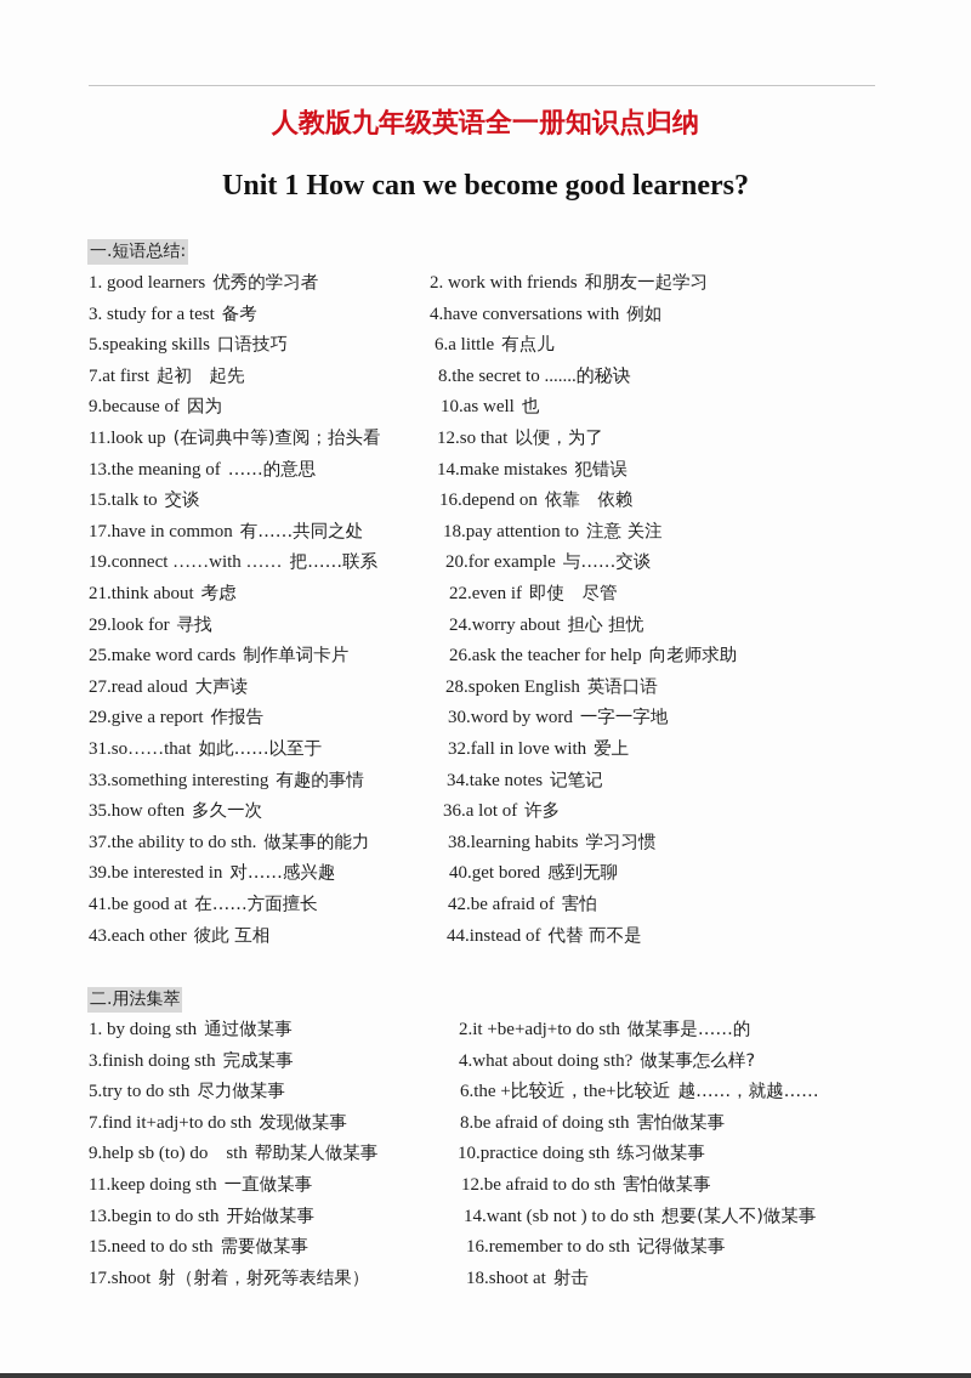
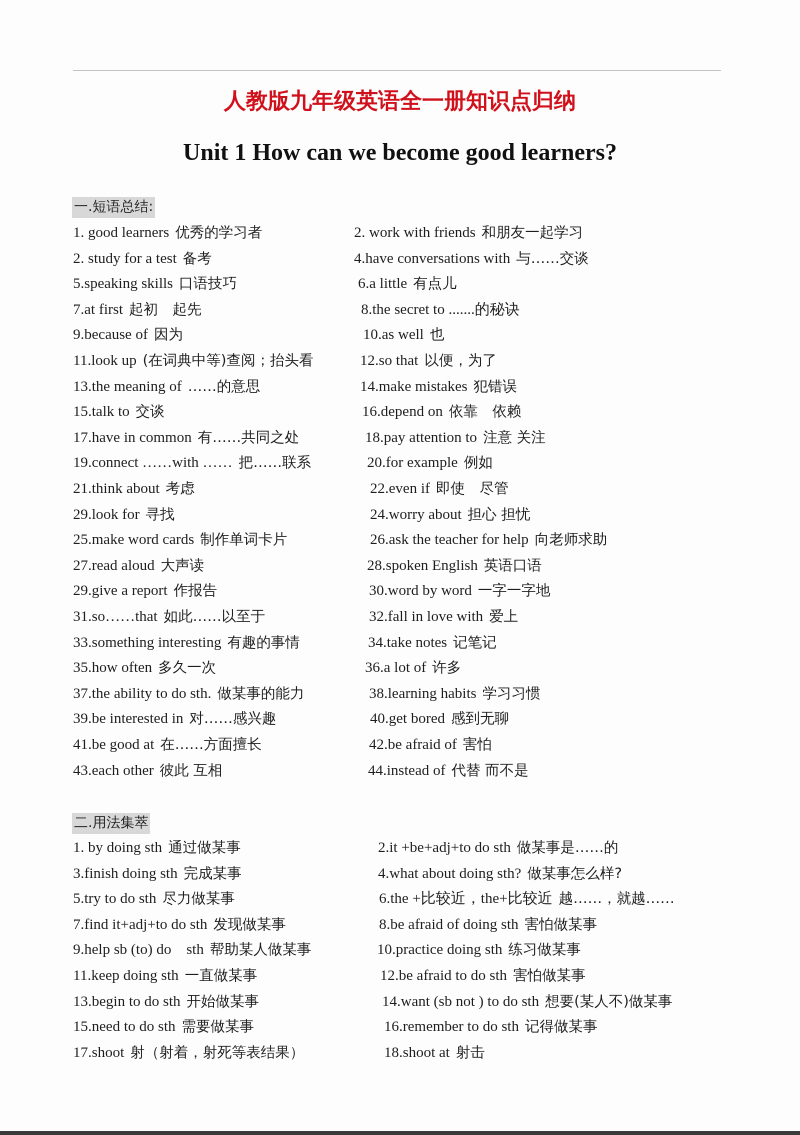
  人教版九年级英语全一册知识点归纳
  Unit 1 How can we become good learners?
  一.短语总结:
  1. good learners 优秀的学习者
  2. work with friends 和朋友一起学习
- 3. study for a test 备考
+ 2. study for a test 备考
- 4.have conversations with 例如
+ 4.have conversations with 与……交谈
  5.speaking skills 口语技巧
  6.a little 有点儿
  7.at first 起初 起先
  8.the secret to .......的秘诀
  9.because of 因为
  10.as well 也
  11.look up (在词典中等)查阅；抬头看
  12.so that 以便，为了
  13.the meaning of ……的意思
  14.make mistakes 犯错误
  15.talk to 交谈
  16.depend on 依靠 依赖
  17.have in common 有……共同之处
  18.pay attention to 注意 关注
  19.connect ……with …… 把……联系
- 20.for example 与……交谈
+ 20.for example 例如
  21.think about 考虑
  22.even if 即使 尽管
  29.look for 寻找
  24.worry about 担心 担忧
  25.make word cards 制作单词卡片
  26.ask the teacher for help 向老师求助
  27.read aloud 大声读
  28.spoken English 英语口语
  29.give a report 作报告
  30.word by word 一字一字地
  31.so……that 如此……以至于
  32.fall in love with 爱上
  33.something interesting 有趣的事情
  34.take notes 记笔记
  35.how often 多久一次
  36.a lot of 许多
  37.the ability to do sth. 做某事的能力
  38.learning habits 学习习惯
  39.be interested in 对……感兴趣
  40.get bored 感到无聊
  41.be good at 在……方面擅长
  42.be afraid of 害怕
  43.each other 彼此 互相
  44.instead of 代替 而不是
  二.用法集萃
  1. by doing sth 通过做某事
  2.it +be+adj+to do sth 做某事是……的
  3.finish doing sth 完成某事
  4.what about doing sth? 做某事怎么样?
  5.try to do sth 尽力做某事
  6.the +比较近，the+比较近 越……，就越……
  7.find it+adj+to do sth 发现做某事
  8.be afraid of doing sth 害怕做某事
  9.help sb (to) do sth 帮助某人做某事
  10.practice doing sth 练习做某事
  11.keep doing sth 一直做某事
  12.be afraid to do sth 害怕做某事
  13.begin to do sth 开始做某事
  14.want (sb not ) to do sth 想要(某人不)做某事
  15.need to do sth 需要做某事
  16.remember to do sth 记得做某事
  17.shoot 射（射着，射死等表结果）
  18.shoot at 射击
